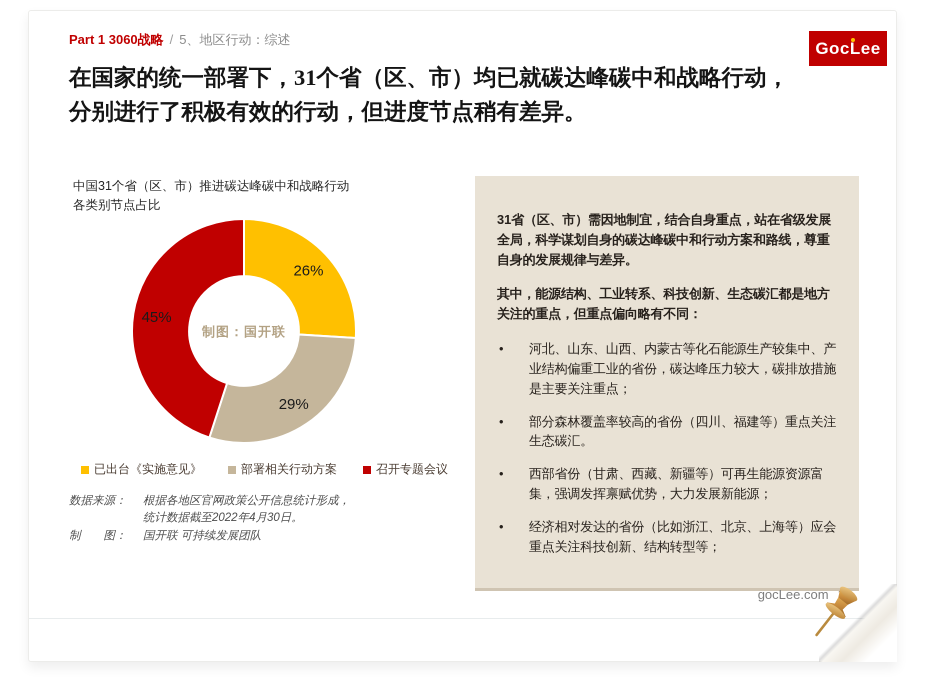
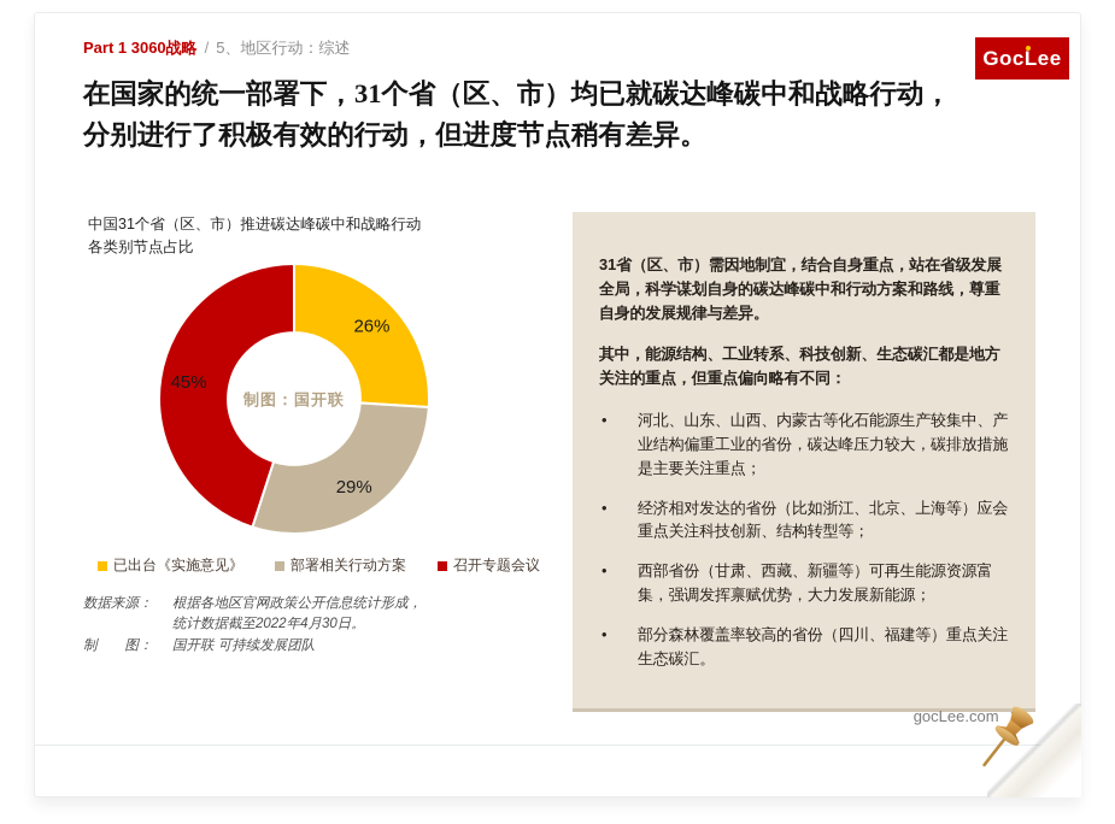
  Part 1 3060战略 / 5、地区行动：综述
  Goc
  L
  ee
  在国家的统一部署下，31个省（区、市）均已就碳达峰碳中和战略行动，
  分别进行了积极有效的行动，但进度节点稍有差异。
  中国31个省（区、市）推进碳达峰碳中和战略行动
  各类别节点占比
  26%
  29%
  45%
  制图：国开联
  已出台《实施意见》
  部署相关行动方案
  召开专题会议
  数据来源：
  根据各地区官网政策公开信息统计形成，
  统计数据截至2022年4月30日。
  制 图：
  国开联 可持续发展团队
  31省（区、市）需因地制宜，结合自身重点，站在省级发展全局，科学谋划自身的碳达峰碳中和行动方案和路线，尊重自身的发展规律与差异。
  其中，能源结构、工业转系、科技创新、生态碳汇都是地方关注的重点，但重点偏向略有不同：
  •
  河北、山东、山西、内蒙古等化石能源生产较集中、产业结构偏重工业的省份，碳达峰压力较大，碳排放措施是主要关注重点；
  •
- 部分森林覆盖率较高的省份（四川、福建等）重点关注生态碳汇。
+ 经济相对发达的省份（比如浙江、北京、上海等）应会重点关注科技创新、结构转型等；
  •
  西部省份（甘肃、西藏、新疆等）可再生能源资源富集，强调发挥禀赋优势，大力发展新能源；
  •
- 经济相对发达的省份（比如浙江、北京、上海等）应会重点关注科技创新、结构转型等；
+ 部分森林覆盖率较高的省份（四川、福建等）重点关注生态碳汇。
  gocLee.co
